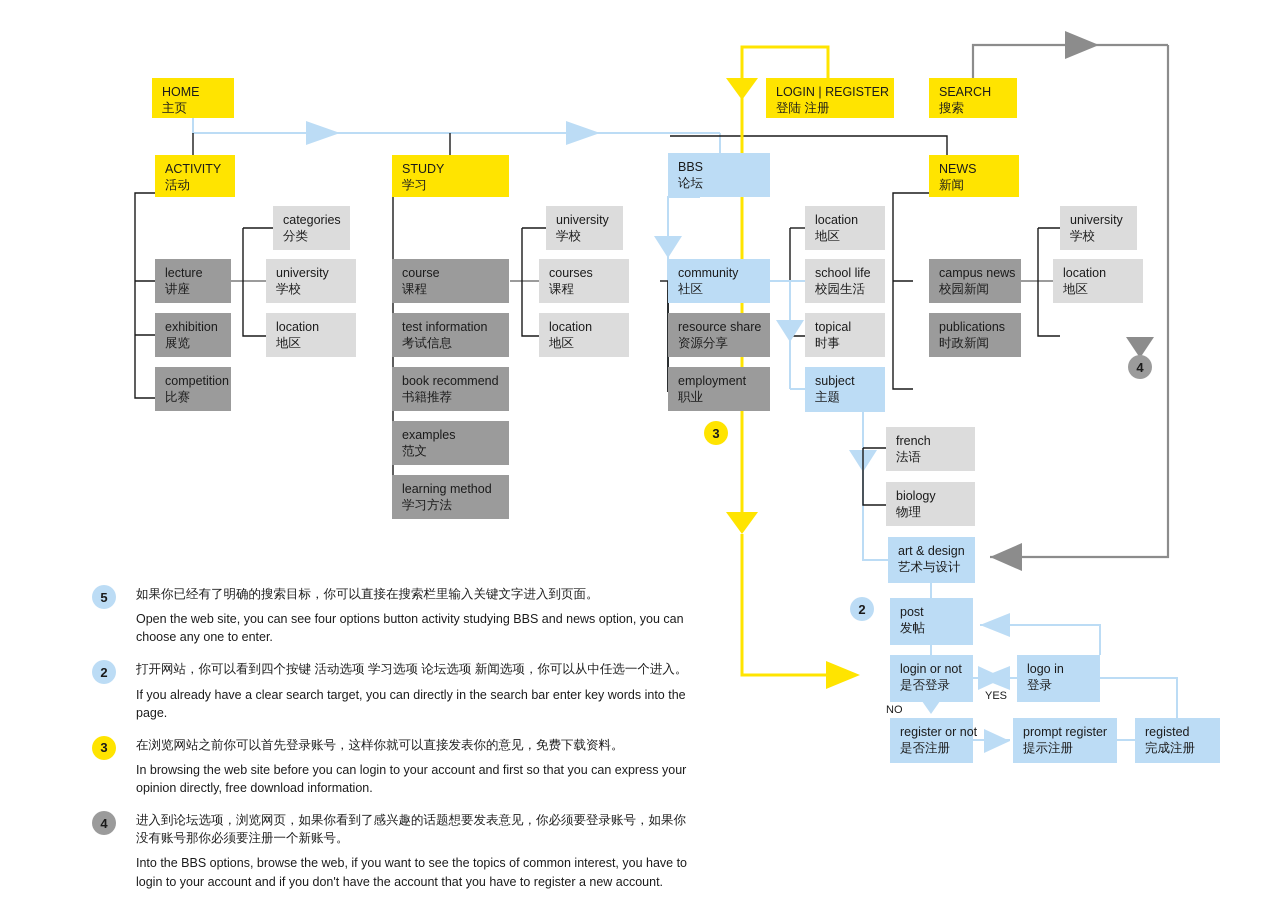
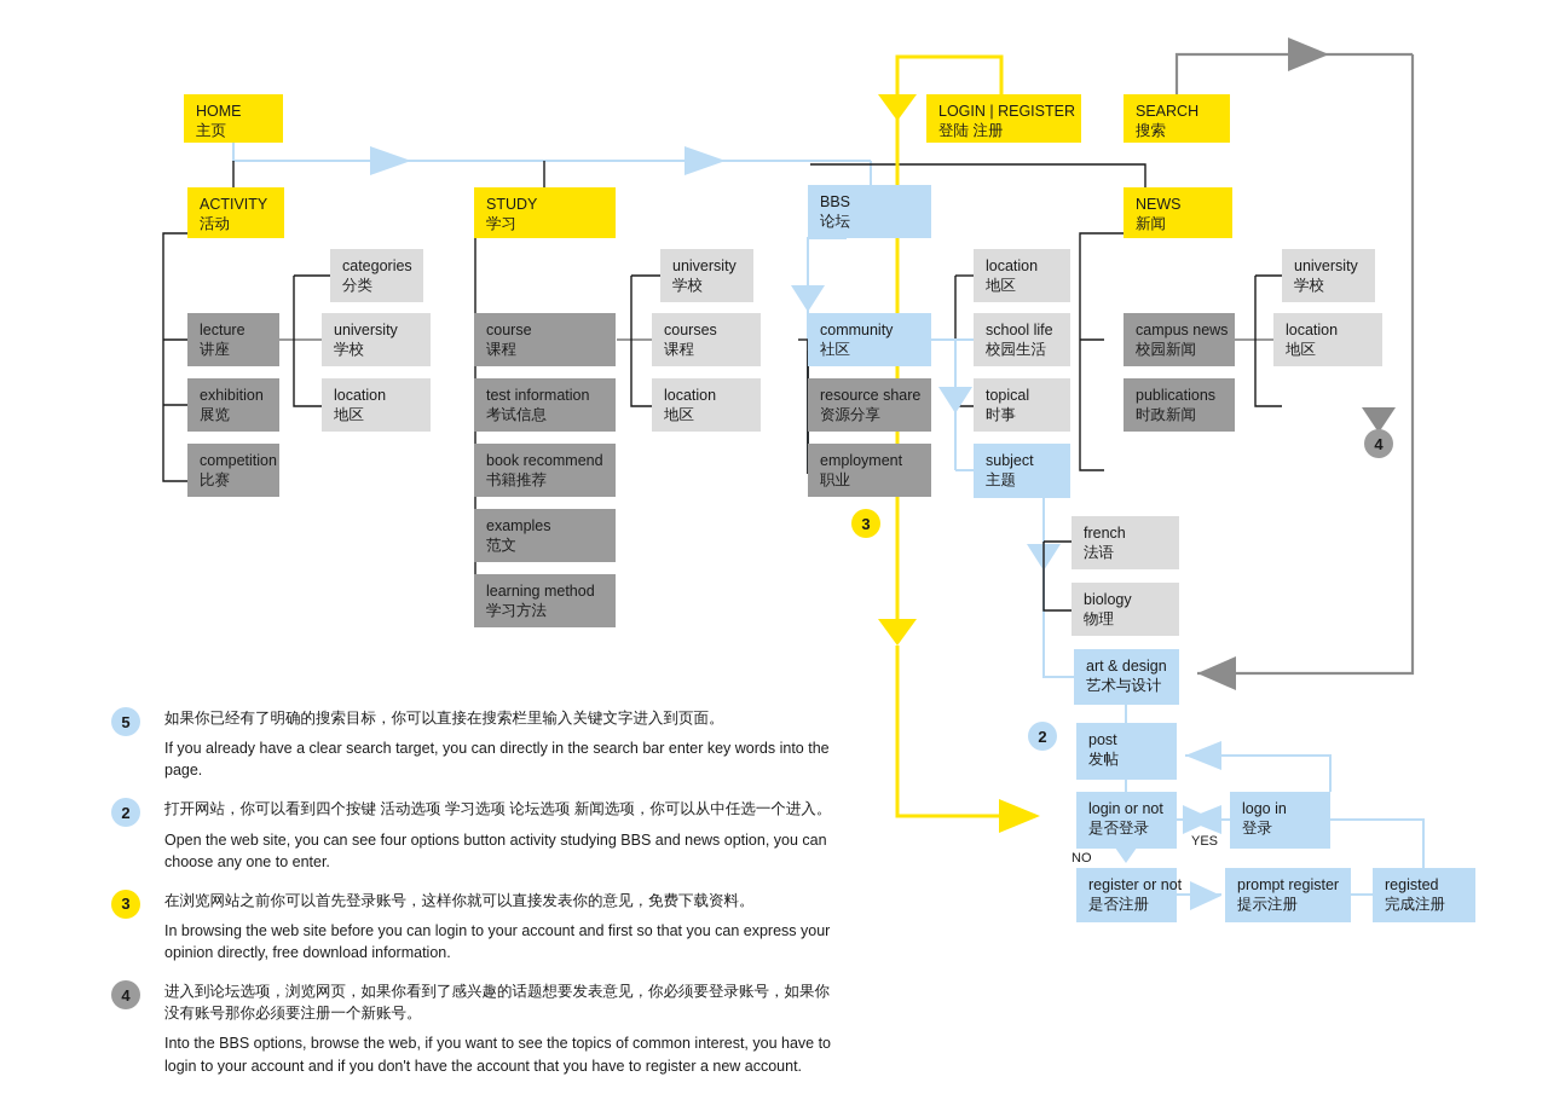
  HOME
  主页
  LOGIN | REGISTER
  登陆 注册
  SEARCH
  搜索
  ACTIVITY
  活动
  STUDY
  学习
  BBS
  论坛
  NEWS
  新闻
  lecture
  讲座
  exhibition
  展览
  competition
  比赛
  categories
  分类
  university
  学校
  location
  地区
  course
  课程
  test information
  考试信息
  book recommend
  书籍推荐
  examples
  范文
  learning method
  学习方法
  university
  学校
  courses
  课程
  location
  地区
  community
  社区
  resource share
  资源分享
  employment
  职业
  location
  地区
  school life
  校园生活
  topical
  时事
  subject
  主题
  campus news
  校园新闻
  publications
  时政新闻
  university
  学校
  location
  地区
  french
  法语
  biology
  物理
  art & design
  艺术与设计
  post
  发帖
  login or not
  是否登录
  logo in
  登录
  register or not
  是否注册
  prompt register
  提示注册
  registed
  完成注册
  YES
  NO
  3
  2
  4
  5
  如果你已经有了明确的搜索目标，你可以直接在搜索栏里输入关键文字进入到页面。
- Open the web site, you can see four options button activity studying BBS and news option, you can choose any one to enter.
+ If you already have a clear search target, you can directly in the search bar enter key words into the page.
  2
  打开网站，你可以看到四个按键 活动选项 学习选项 论坛选项 新闻选项，你可以从中任选一个进入。
- If you already have a clear search target, you can directly in the search bar enter key words into the page.
+ Open the web site, you can see four options button activity studying BBS and news option, you can choose any one to enter.
  3
  在浏览网站之前你可以首先登录账号，这样你就可以直接发表你的意见，免费下载资料。
  In browsing the web site before you can login to your account and first so that you can express your opinion directly, free download information.
  4
  进入到论坛选项，浏览网页，如果你看到了感兴趣的话题想要发表意见，你必须要登录账号，如果你没有账号那你必须要注册一个新账号。
  Into the BBS options, browse the web, if you want to see the topics of common interest, you have to login to your account and if you don't have the account that you have to register a new account.
